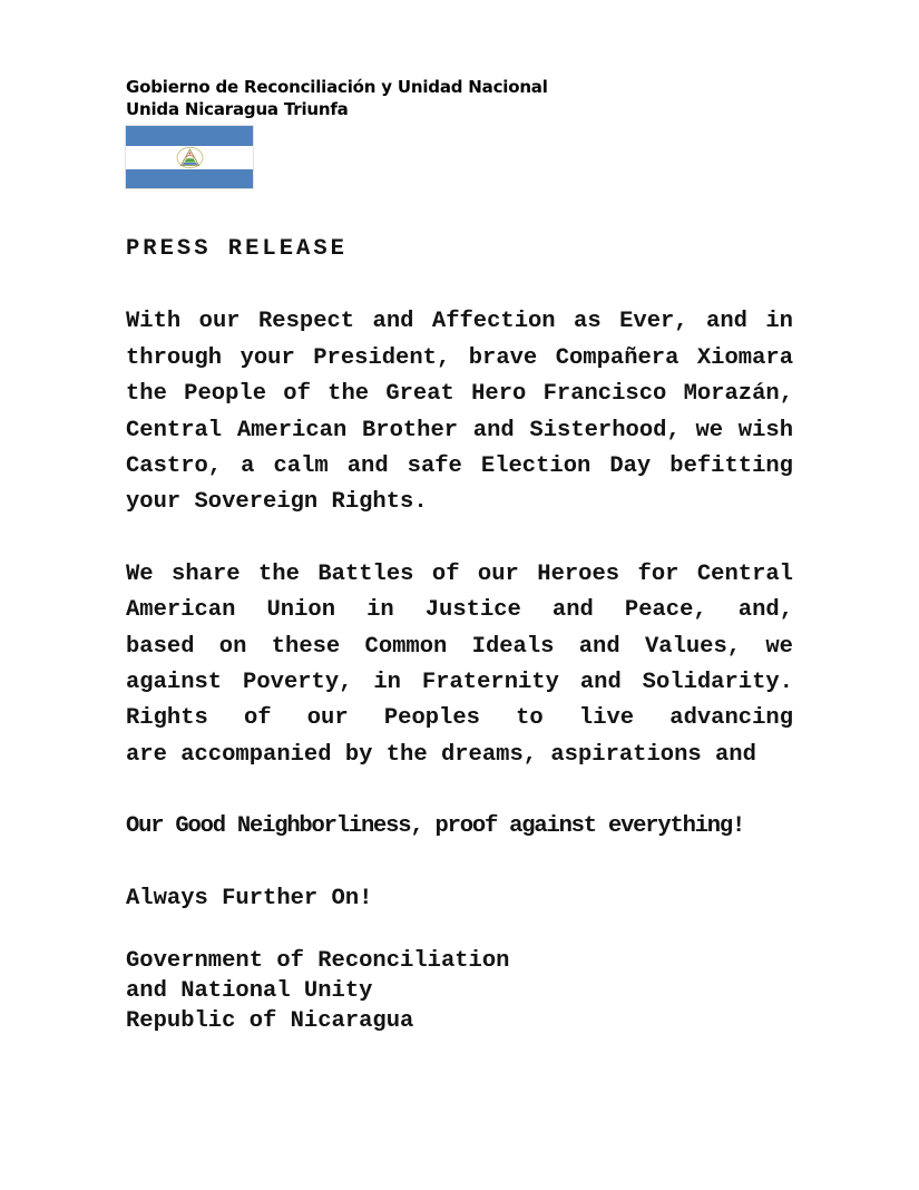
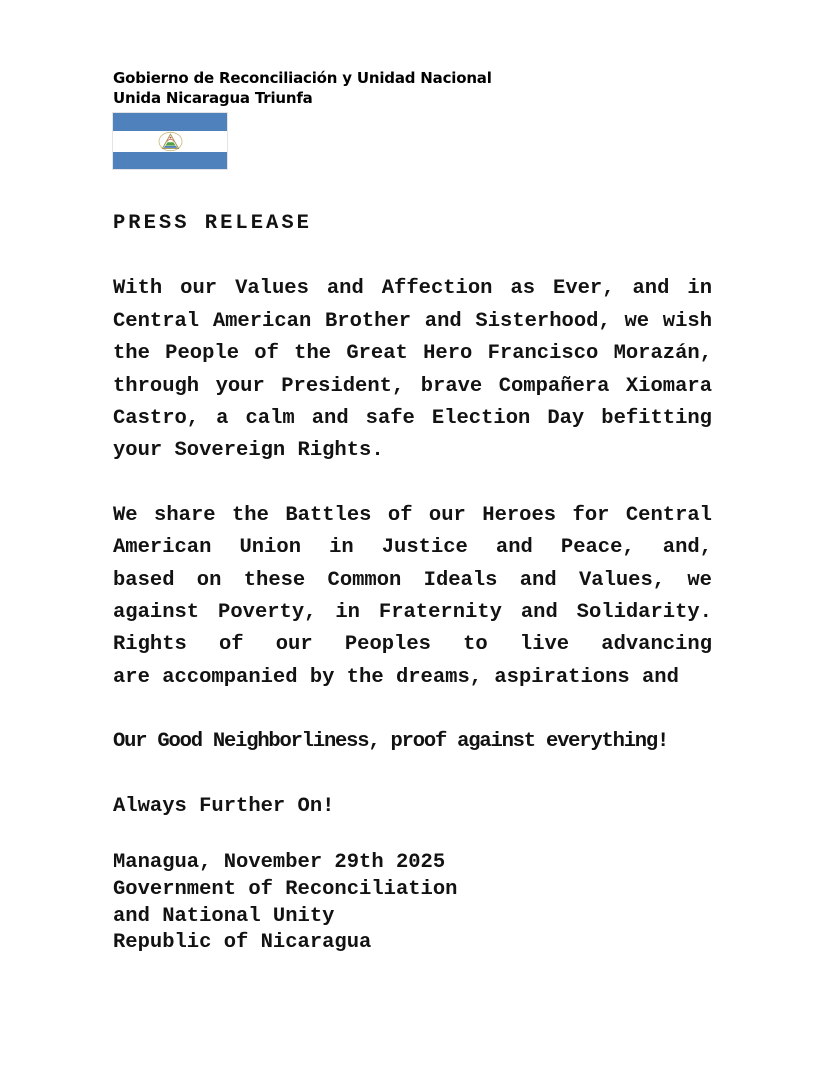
  Gobierno de Reconciliación y Unidad Nacional
  Unida Nicaragua Triunfa
  PRESS RELEASE
- With our Respect and Affection as Ever, and in
+ With our Values and Affection as Ever, and in
- through your President, brave Compañera Xiomara
+ Central American Brother and Sisterhood, we wish
  the People of the Great Hero Francisco Morazán,
- Central American Brother and Sisterhood, we wish
+ through your President, brave Compañera Xiomara
  Castro, a calm and safe Election Day befitting
  your Sovereign Rights.
  We share the Battles of our Heroes for Central
  American Union in Justice and Peace, and,
  based on these Common Ideals and Values, we
  against Poverty, in Fraternity and Solidarity.
  Rights of our Peoples to live advancing
  are accompanied by the dreams, aspirations and
  Our Good Neighborliness, proof against everything!
  Always Further On!
+ Managua, November 29th 2025
  Government of Reconciliation
  and National Unity
  Republic of Nicaragua
